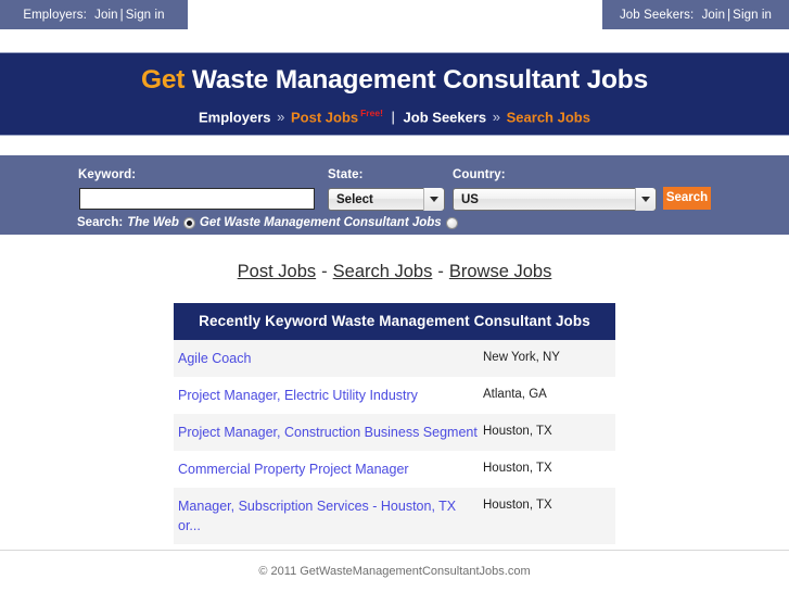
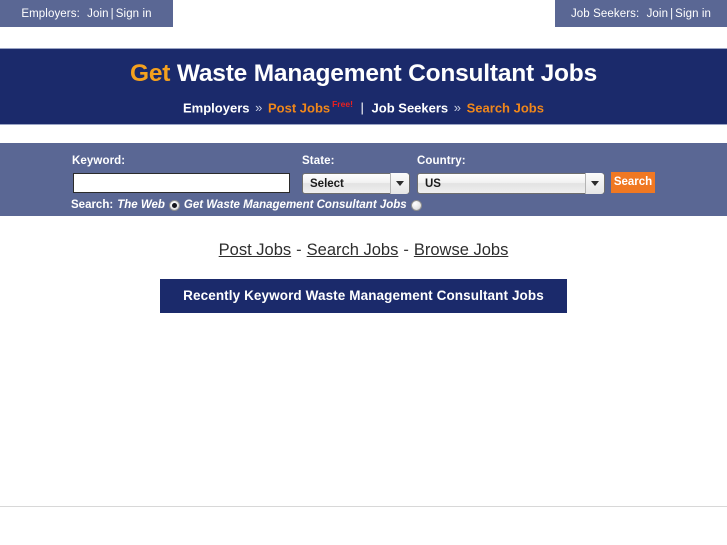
  Employers:
  Join
  |
  Sign in
  Job Seekers:
  Join
  |
  Sign in
  Get Waste Management Consultant Jobs
  Employers » Post Jobs Free! | Job Seekers » Search Jobs
  Keyword:
  State:
  Select
  Country:
  US
  Search
  Search:
  The Web
  Get Waste Management Consultant Jobs
  Post Jobs - Search Jobs - Browse Jobs
  Recently Keyword Waste Management Consultant Jobs
- Agile Coach	New York, NY
- Project Manager, Electric Utility Industry	Atlanta, GA
- Project Manager, Construction Business Segment	Houston, TX
- Commercial Property Project Manager	Houston, TX
- Manager, Subscription Services - Houston, TX or...	Houston, TX
- © 2011 GetWasteManagementConsultantJobs.com
